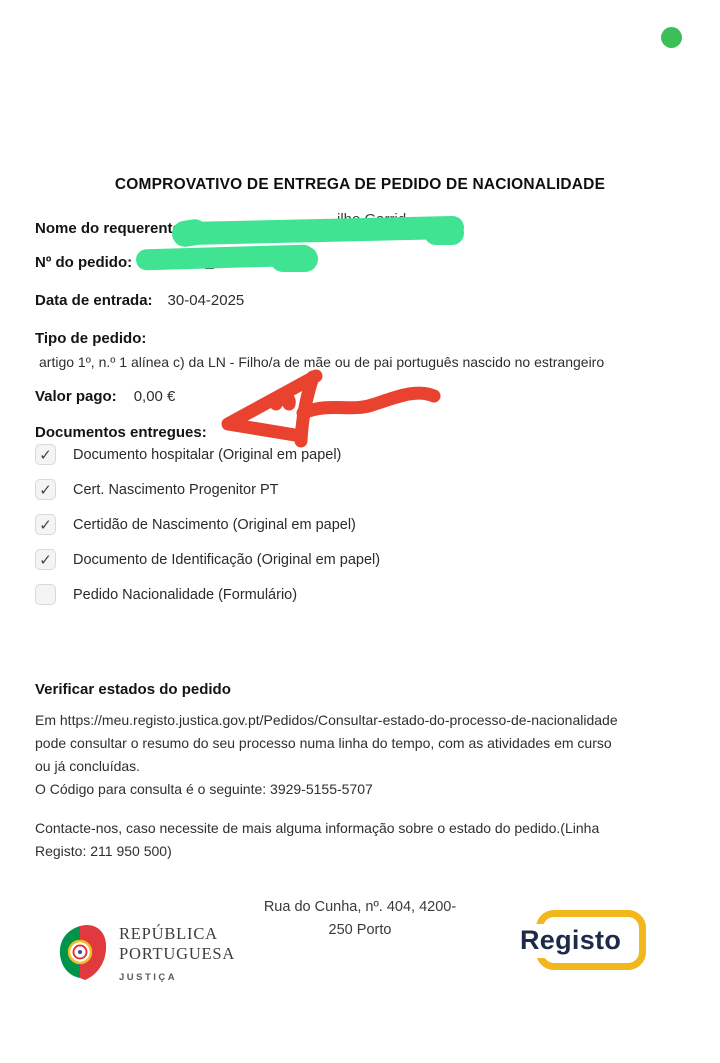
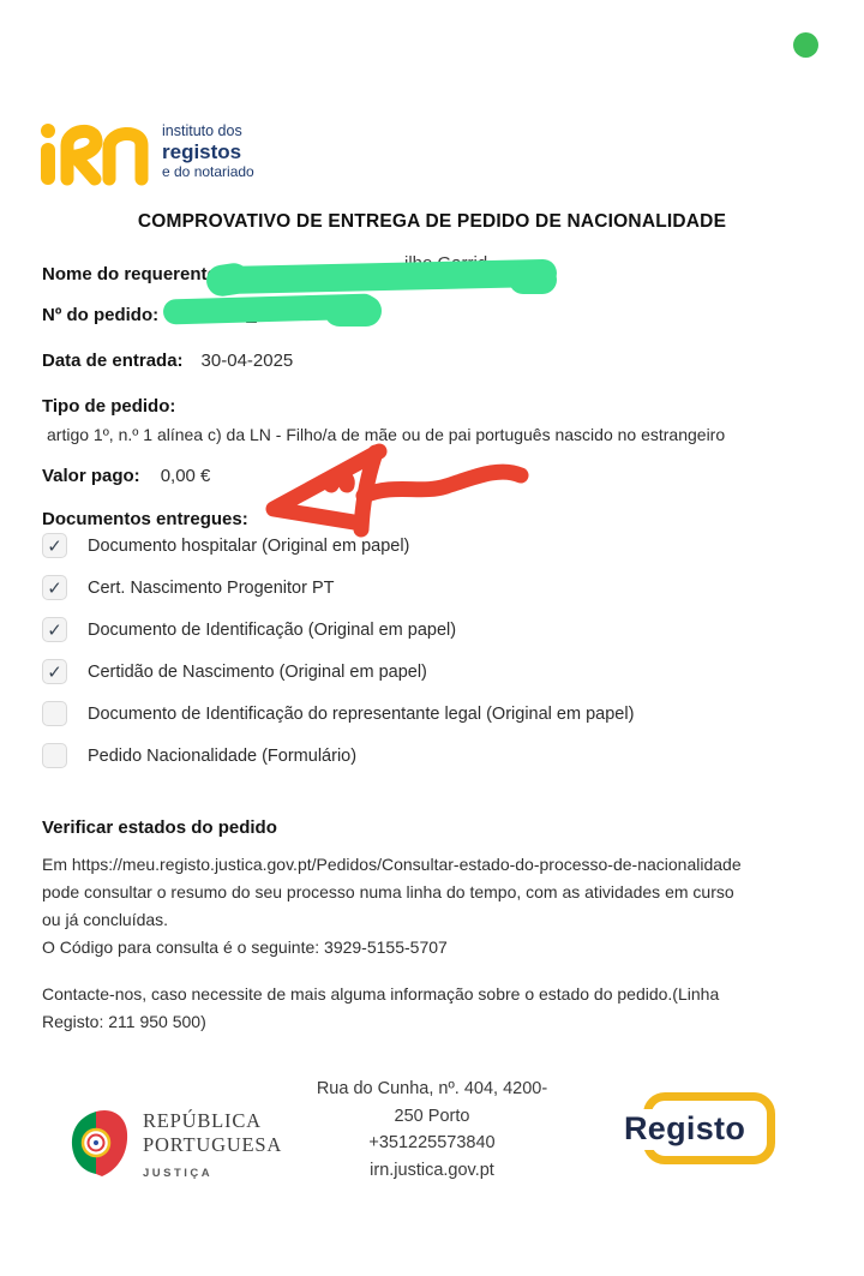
+ instituto dos
+ registos
+ e do notariado
  COMPROVATIVO DE ENTREGA DE PEDIDO DE NACIONALIDADE
  Nome do requerent
  Nº do pedido:
  Data de entrada: 30-04-2025
  Tipo de pedido:
  artigo 1º, n.º 1 alínea c) da LN - Filho/a de mãe ou de pai português nascido no estrangeiro
  Valor pago: 0,00 €
  Documentos entregues:
  ✓
  Documento hospitalar (Original em papel)
  ✓
  Cert. Nascimento Progenitor PT
  ✓
- Certidão de Nascimento (Original em papel)
+ Documento de Identificação (Original em papel)
  ✓
- Documento de Identificação (Original em papel)
+ Certidão de Nascimento (Original em papel)
+ Documento de Identificação do representante legal (Original em papel)
  Pedido Nacionalidade (Formulário)
  Verificar estados do pedido
  Em https://meu.registo.justica.gov.pt/Pedidos/Consultar-estado-do-processo-de-nacionalidade
  pode consultar o resumo do seu processo numa linha do tempo, com as atividades em curso
  ou já concluídas.
  O Código para consulta é o seguinte: 3929-5155-5707
  Contacte-nos, caso necessite de mais alguma informação sobre o estado do pedido.(Linha
  Registo: 211 950 500)
  Rua do Cunha, nº. 404, 4200-
  250 Porto
+ +351225573840
+ irn.justica.gov.pt
  REPÚBLICA
  PORTUGUESA
  JUSTIÇA
  Registo
